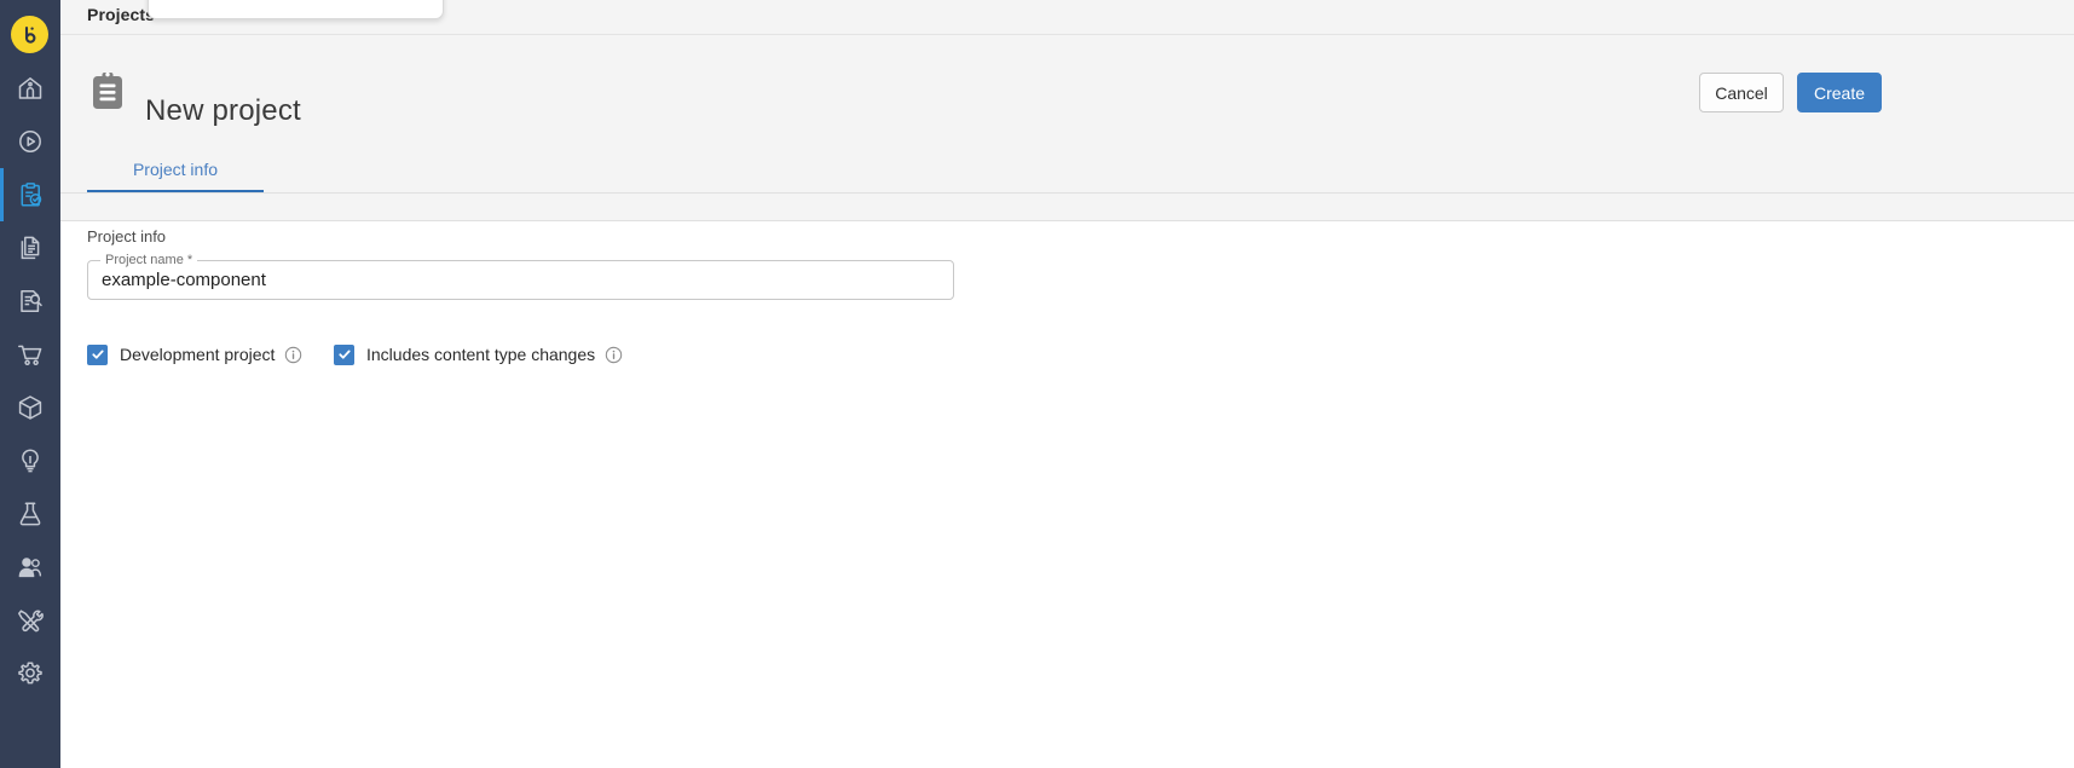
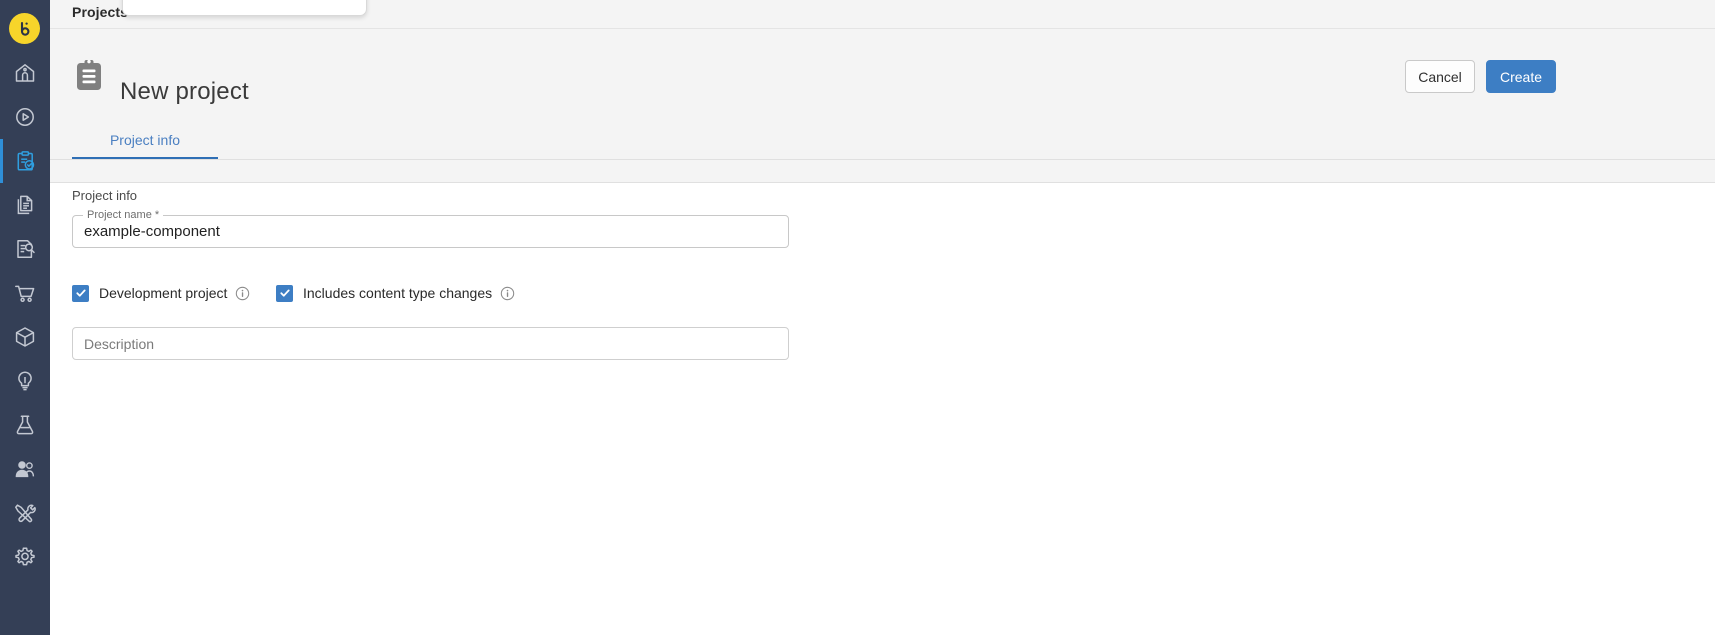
  Project
  New project
  Cancel
  Create
  Project info
  Project info
  Project name *
  example-component
  Development project
  Includes content type changes
+ Description
